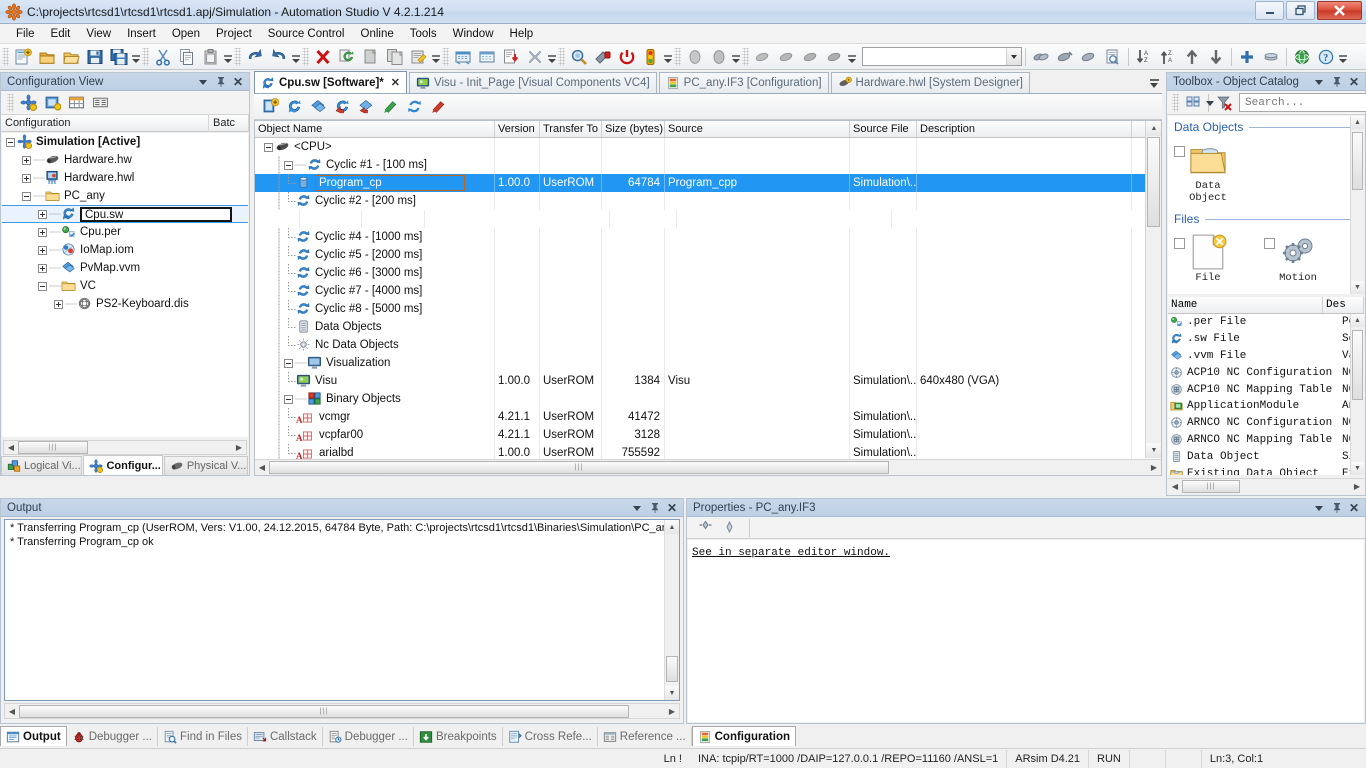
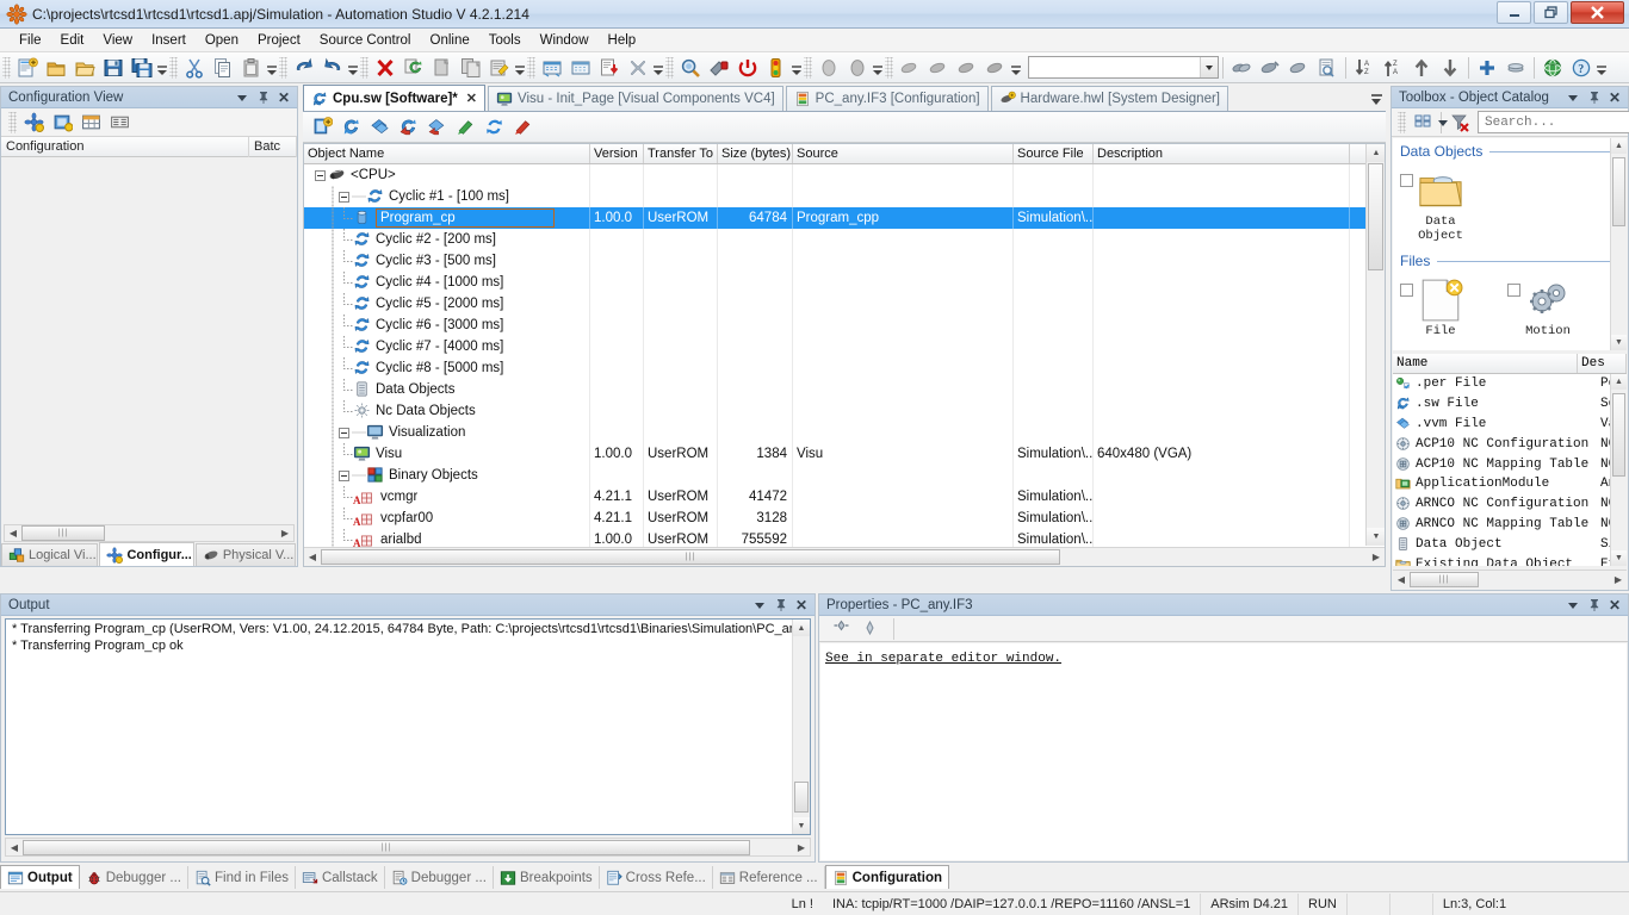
  C:\projects\rtcsd1\rtcsd1\rtcsd1.apj/Simulation - Automation Studio V 4.2.1.214
  File
  Edit
  View
  Insert
  Open
  Project
  Source Control
  Online
  Tools
  Window
  Help
  ?
  Configuration View
  ✕
  Configuration
  Batc
- Simulation [Active]
- Hardware.hw
- Hardware.hwl
- PC_any
- Cpu.sw
- Cpu.per
- IoMap.iom
- PvMap.vvm
- VC
- PS2-Keyboard.dis
  ◀
  ▶
  Logical Vi...
  Configur...
  Physical V...
  Cpu.sw [Software]*
  ✕
  Visu - Init_Page [Visual Components VC4]
  PC_any.IF3 [Configuration]
  Hardware.hwl [System Designer]
  Object Name
  Version
  Transfer To
  Size (bytes)
  Source
  Source File
  Description
  <CPU>
  Cyclic #1 - [100 ms]
  Program_cp
  1.00.0
  UserROM
  64784
  Program_cpp
  Simulation\..
  Cyclic #2 - [200 ms]
+ Cyclic #3 - [500 ms]
  Cyclic #4 - [1000 ms]
  Cyclic #5 - [2000 ms]
  Cyclic #6 - [3000 ms]
  Cyclic #7 - [4000 ms]
  Cyclic #8 - [5000 ms]
  Data Objects
  Nc Data Objects
  Visualization
  Visu
  1.00.0
  UserROM
  1384
  Visu
  Simulation\..
  640x480 (VGA)
  Binary Objects
  A
  vcmgr
  4.21.1
  UserROM
  41472
  Simulation\..
  A
  vcpfar00
  4.21.1
  UserROM
  3128
  Simulation\..
  A
  arialbd
  1.00.0
  UserROM
  755592
  Simulation\..
  ◀
  ▶
  Toolbox - Object Catalog
  ✕
  Search...
  Data Objects
  Data
  Object
  Files
  File
  Motion
  Name
  Des
  .per File
  .sw File
  .vvm File
  ACP10 NC Configuration
  ACP10 NC Mapping Table
  ApplicationModule
  ARNCO NC Configuration
  ARNCO NC Mapping Table
  Data Object
  Existing Data Object
  ◀
  ▶
  Output
  ✕
  * Transferring Program_cp (UserROM, Vers: V1.00, 24.12.2015, 64784 Byte, Path: C:\projects\rtcsd1\rtcsd1\Binaries\Simulation\PC_a
  * Transferring Program_cp ok
  ◀
  ▶
  Properties - PC_any.IF3
  ✕
  See in separate editor window.
  Output
  Debugger ...
  Find in Files
  Callstack
  Debugger ...
  Breakpoints
  Cross Refe...
  Reference ...
  Configuration
  Ln !
  INA: tcpip/RT=1000 /DAIP=127.0.0.1 /REPO=11160 /ANSL=1
  ARsim D4.21
  RUN
  Ln:3, Col:1
